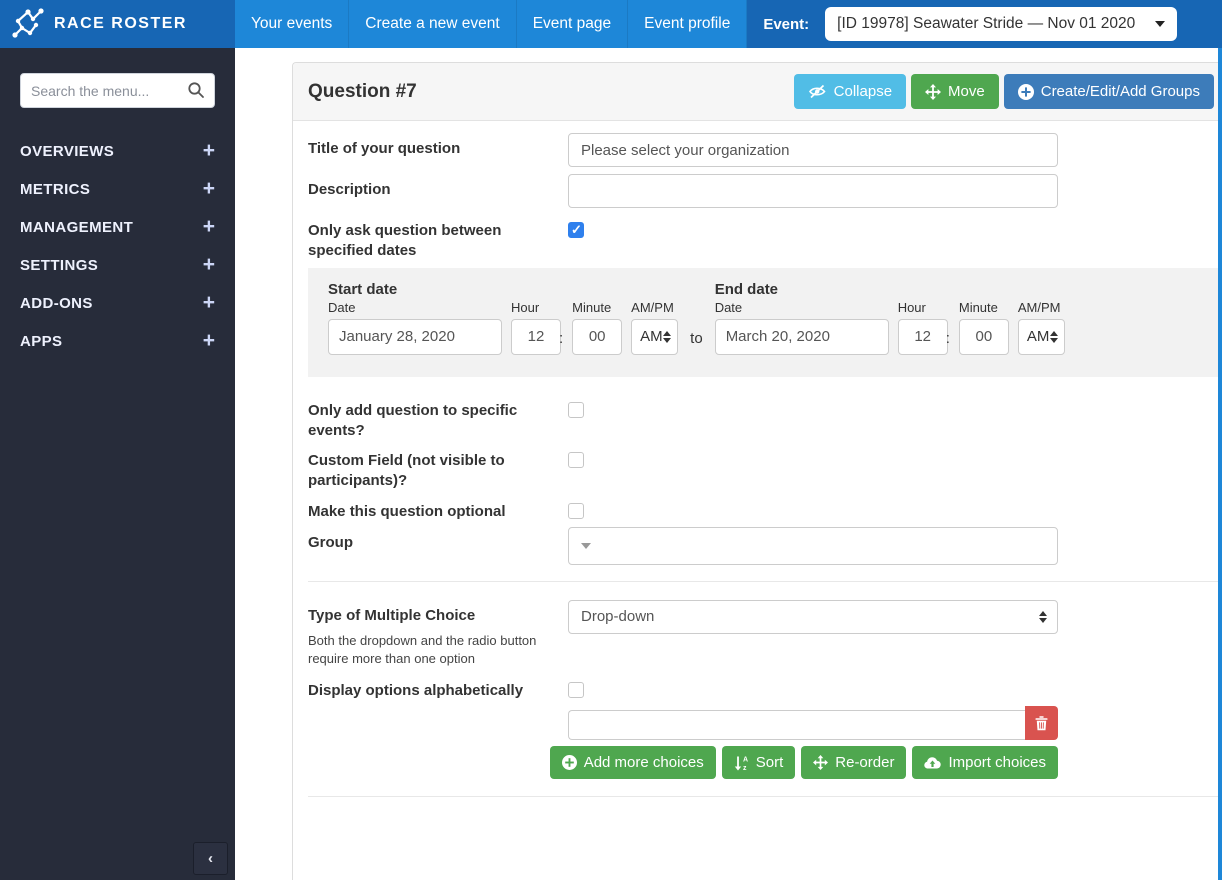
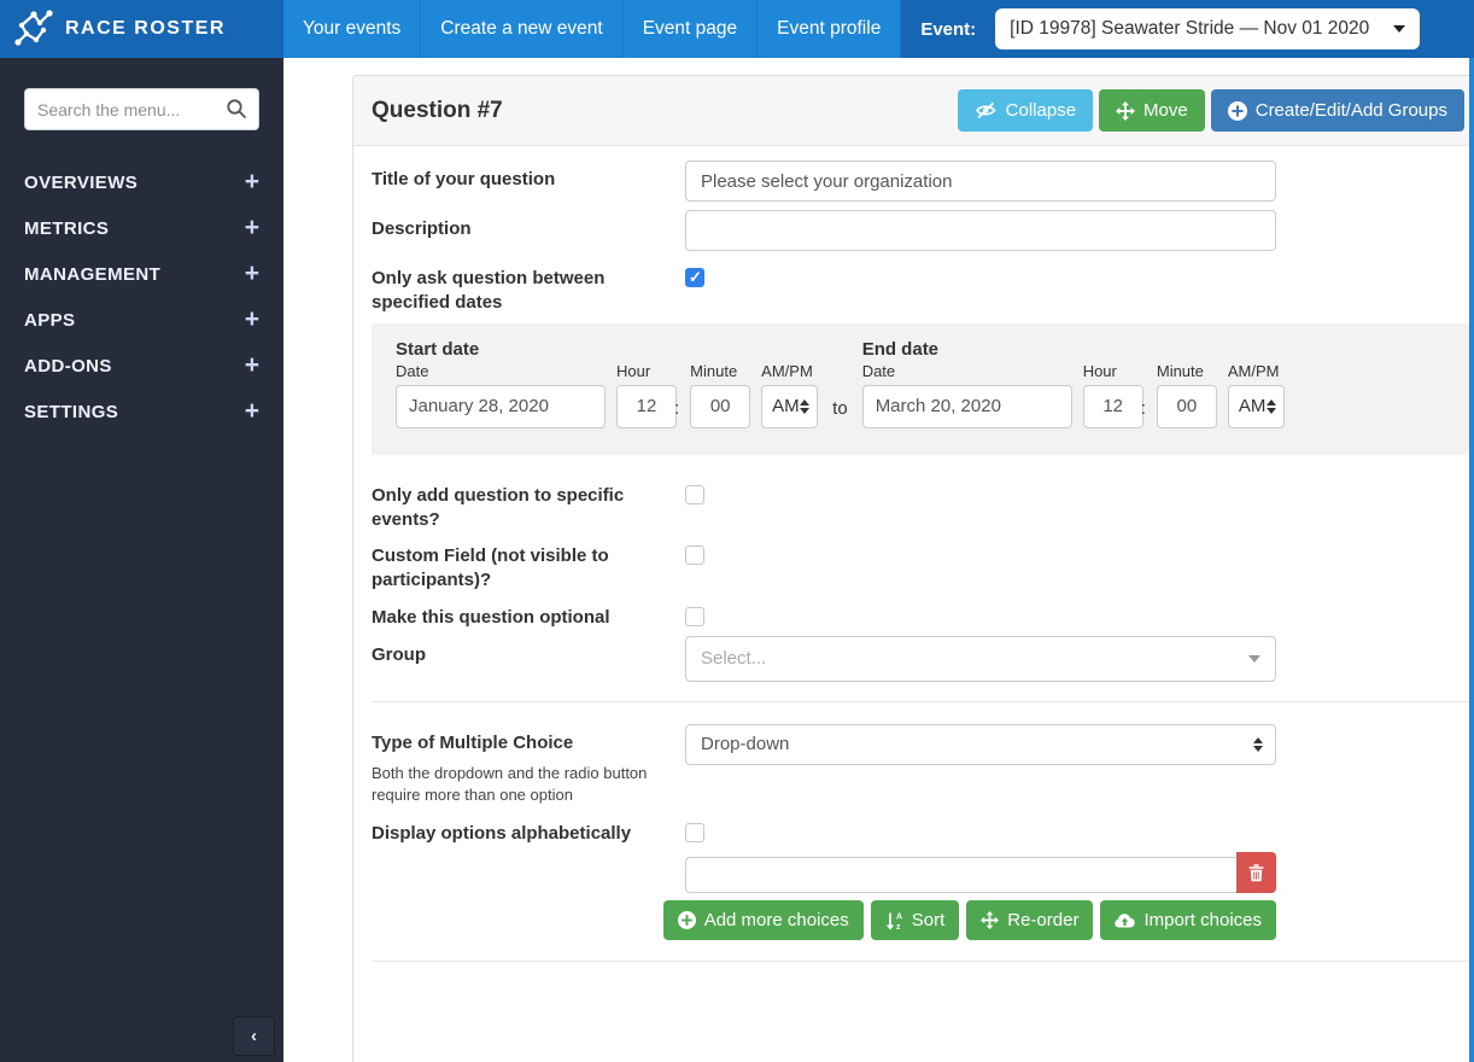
  RACE ROSTER
  Your events
  Create a new event
  Event page
  Event profile
  Event:
  [ID 19978] Seawater Stride — Nov 01 2020
  Search the menu...
  OVERVIEWS
  +
  METRICS
  +
  MANAGEMENT
  +
- SETTINGS
+ APPS
  +
  ADD-ONS
  +
- APPS
+ SETTINGS
  +
  ‹
  Question #7
  Collapse
  Move
  Create/Edit/Add Groups
  Title of your question
  Please select your organization
  Description
  Only ask question between specified dates
  Start date
  Date
  January 28, 2020
  Hour
  12
  :
  Minute
  00
  AM/PM
  AM
  to
  End date
  Date
  March 20, 2020
  Hour
  12
  :
  Minute
  00
  AM/PM
  AM
  Only add question to specific events?
  Custom Field (not visible to participants)?
  Make this question optional
  Group
+ Select...
  Type of Multiple Choice
  Both the dropdown and the radio button require more than one option
  Drop-down
  Display options alphabetically
  Add more choices
  Sort
  Re-order
  Import choices
